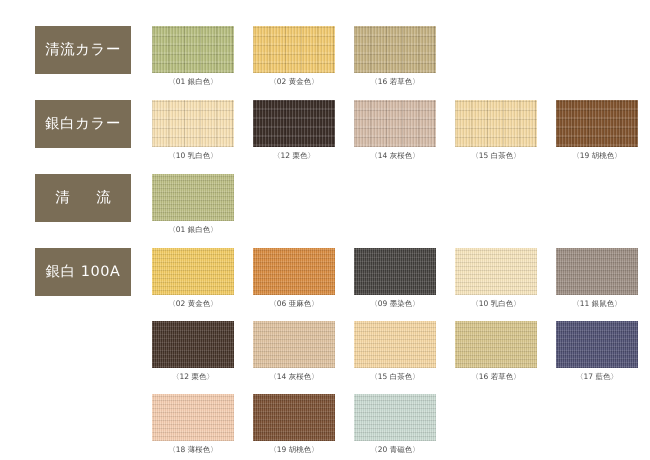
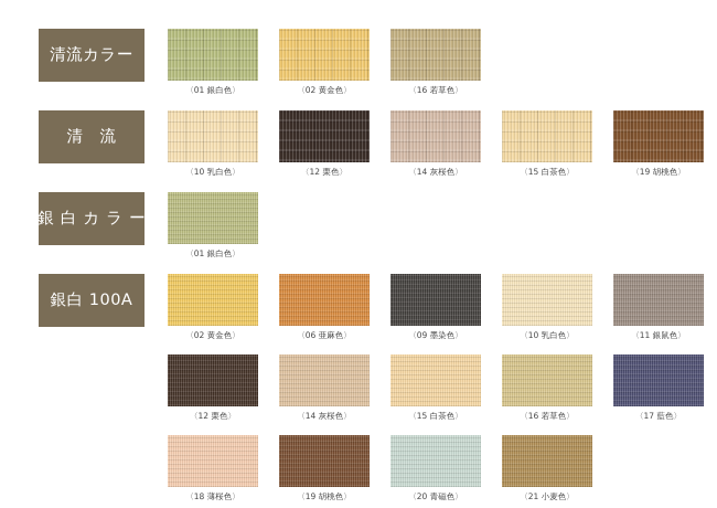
  清流カラー
  〈01 銀白色〉
  〈02 黄金色〉
  〈16 若草色〉
- 銀白カラー
+ 清 流
  〈10 乳白色〉
  〈12 栗色〉
  〈14 灰桜色〉
  〈15 白茶色〉
  〈19 胡桃色〉
- 清 流
+ 銀白カラー
  〈01 銀白色〉
  銀白 100A
  〈02 黄金色〉
  〈06 亜麻色〉
  〈09 墨染色〉
  〈10 乳白色〉
  〈11 銀鼠色〉
  〈12 栗色〉
  〈14 灰桜色〉
  〈15 白茶色〉
  〈16 若草色〉
  〈17 藍色〉
  〈18 薄桜色〉
  〈19 胡桃色〉
  〈20 青磁色〉
+ 〈21 小麦色〉
